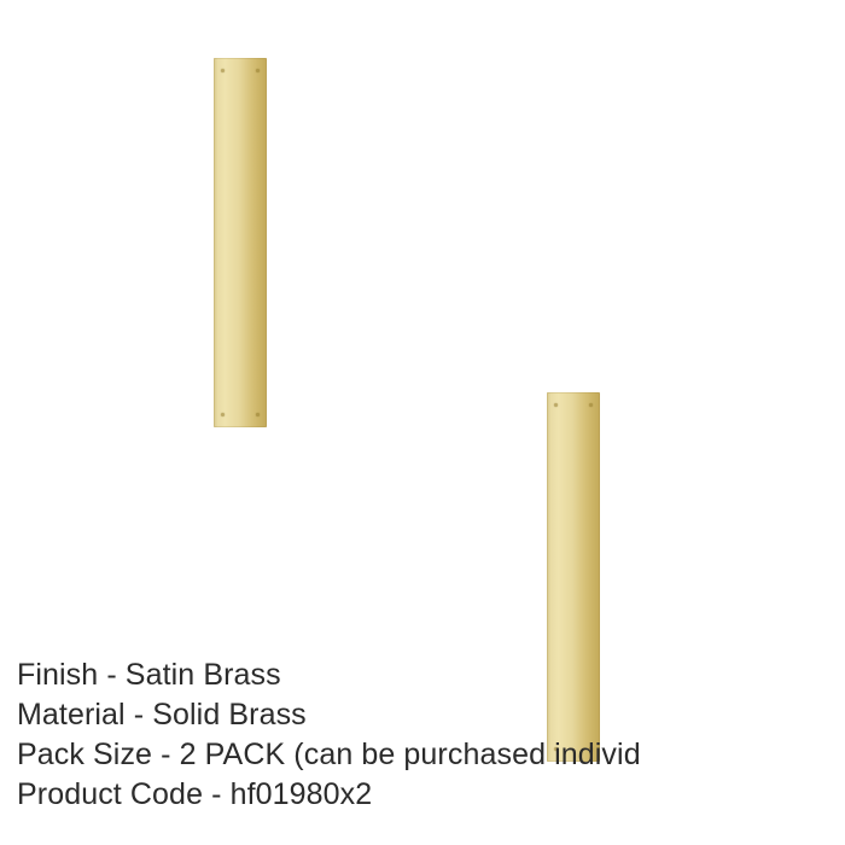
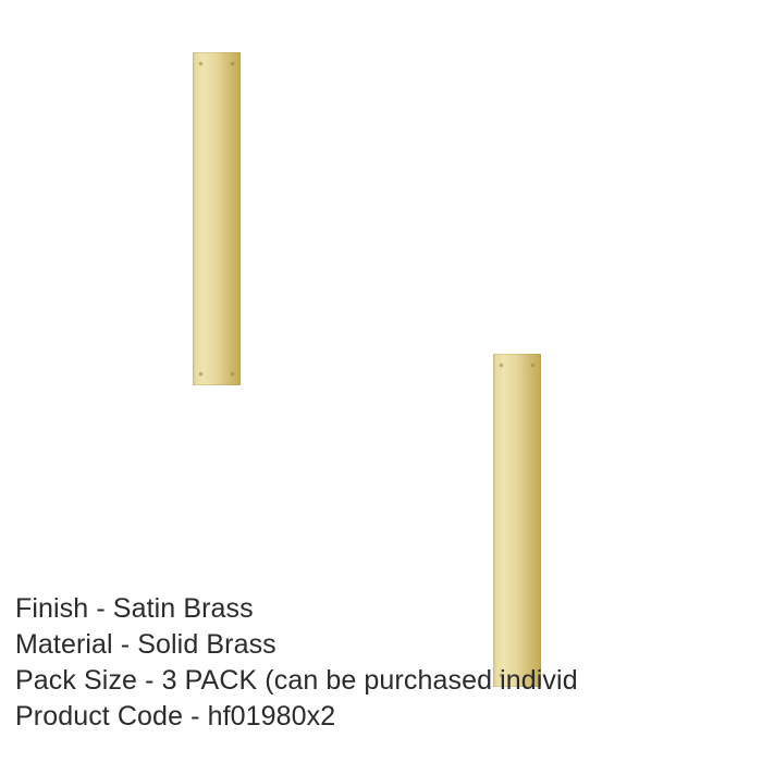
  Finish - Satin Brass
  Material - Solid Brass
- Pack Size - 2 PACK (can be purchased individ
+ Pack Size - 3 PACK (can be purchased individ
  Product Code - hf01980x2
